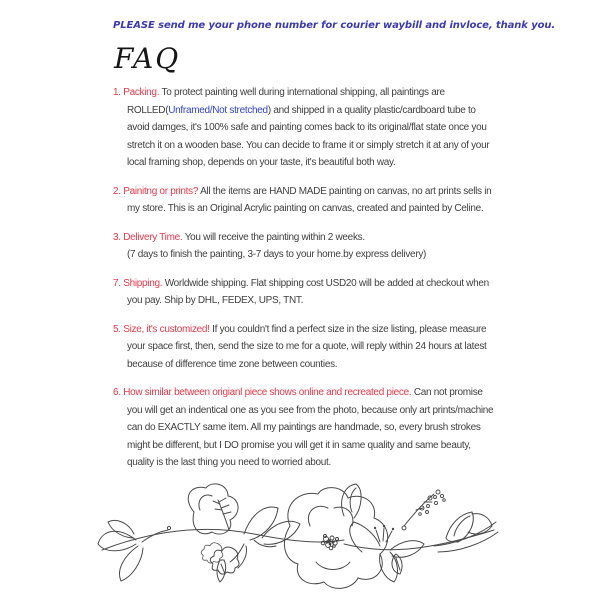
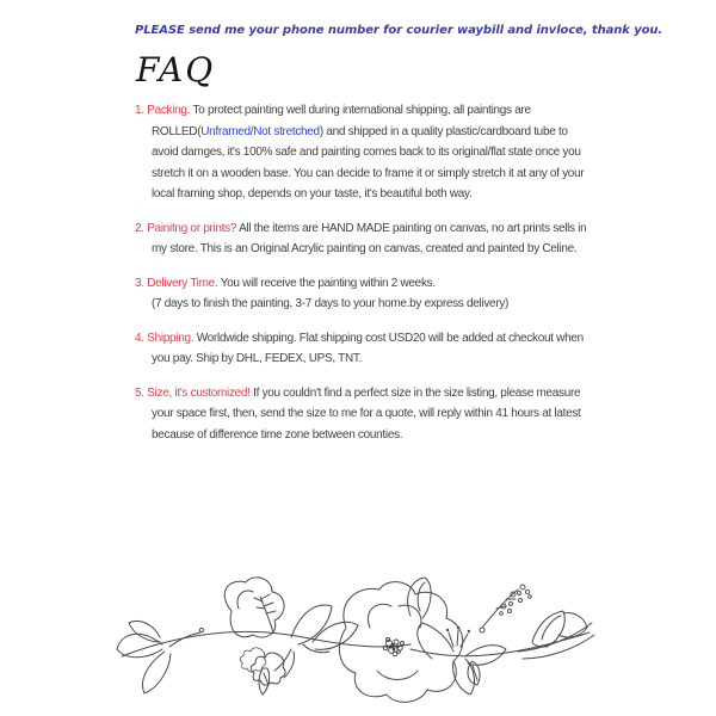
  PLEASE send me your phone number for courier waybill and invloce, thank you.
  FAQ
  1. Packing. To protect painting well during international shipping, all paintings are ROLLED(Unframed/Not stretched) and shipped in a quality plastic/cardboard tube to avoid damges, it's 100% safe and painting comes back to its original/flat state once you stretch it on a wooden base. You can decide to frame it or simply stretch it at any of your local framing shop, depends on your taste, it's beautiful both way.
  2. Painitng or prints? All the items are HAND MADE painting on canvas, no art prints sells in my store. This is an Original Acrylic painting on canvas, created and painted by Celine.
  3. Delivery Time. You will receive the painting within 2 weeks.
  (7 days to finish the painting, 3-7 days to your home.by express delivery)
- 7. Shipping. Worldwide shipping. Flat shipping cost USD20 will be added at checkout when you pay. Ship by DHL, FEDEX, UPS, TNT.
+ 4. Shipping. Worldwide shipping. Flat shipping cost USD20 will be added at checkout when you pay. Ship by DHL, FEDEX, UPS, TNT.
- 5. Size, it's customized! If you couldn't find a perfect size in the size listing, please measure your space first, then, send the size to me for a quote, will reply within 24 hours at latest because of difference time zone between counties.
+ 5. Size, it's customized! If you couldn't find a perfect size in the size listing, please measure your space first, then, send the size to me for a quote, will reply within 41 hours at latest because of difference time zone between counties.
- 6. How similar between origianl piece shows online and recreated piece. Can not promise you will get an indentical one as you see from the photo, because only art prints/machine can do EXACTLY same item. All my paintings are handmade, so, every brush strokes might be different, but I DO promise you will get it in same quality and same beauty, quality is the last thing you need to worried about.
